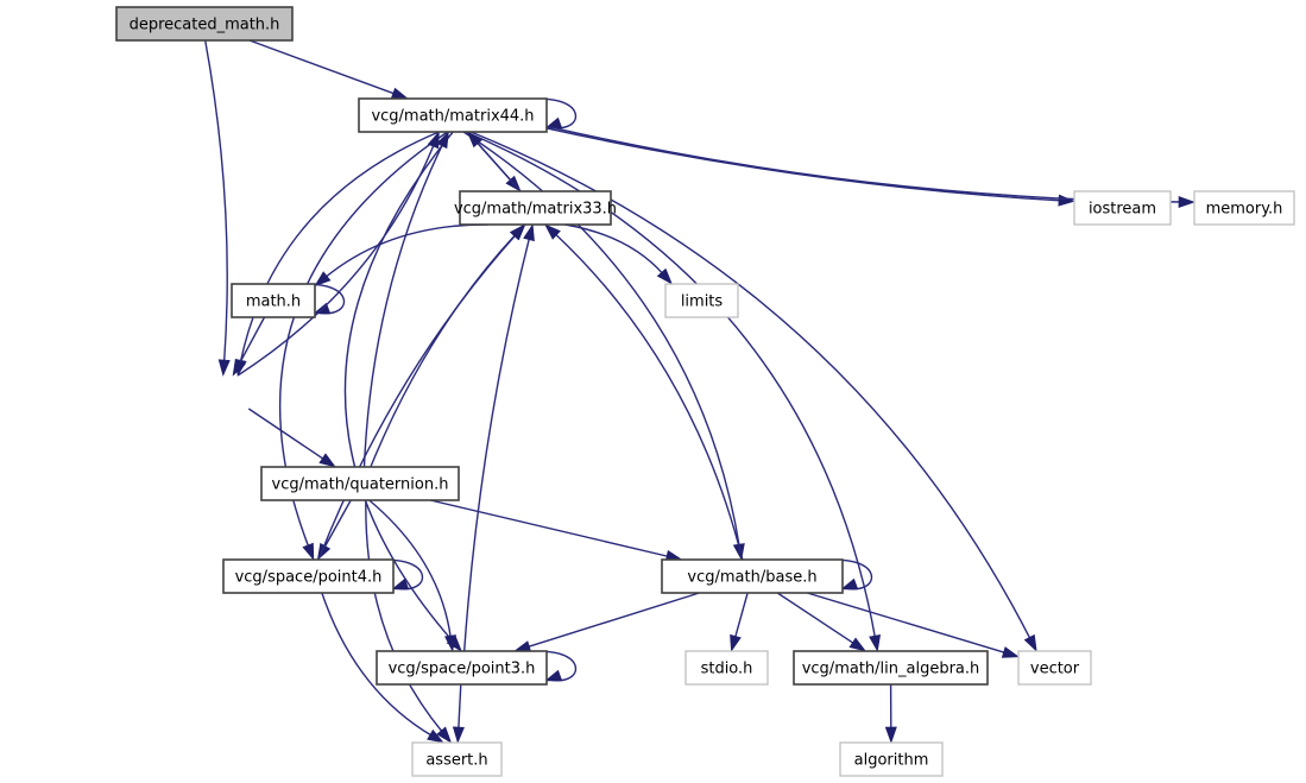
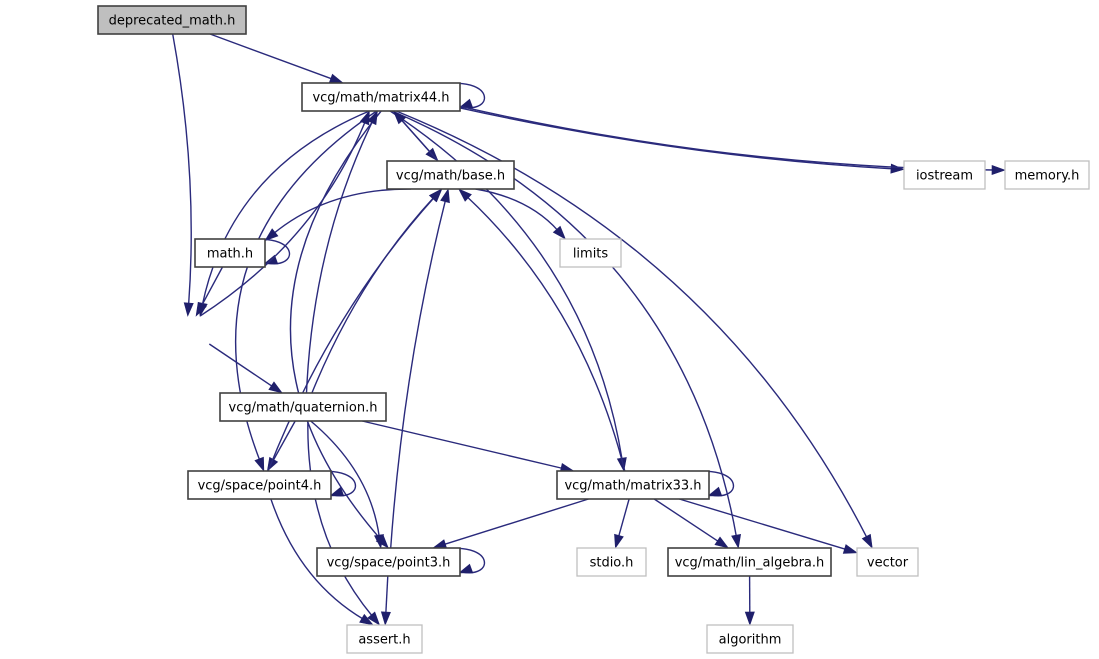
  deprecated_math.h
  vcg/math/matrix44.h
- vcg/math/matrix33.h
+ vcg/math/base.h
  iostream
  memory.h
  math.h
  limits
  vcg/math/quaternion.h
  vcg/space/point4.h
- vcg/math/base.h
+ vcg/math/matrix33.h
  vcg/space/point3.h
  stdio.h
  vcg/math/lin_algebra.h
  vector
  assert.h
  algorithm
